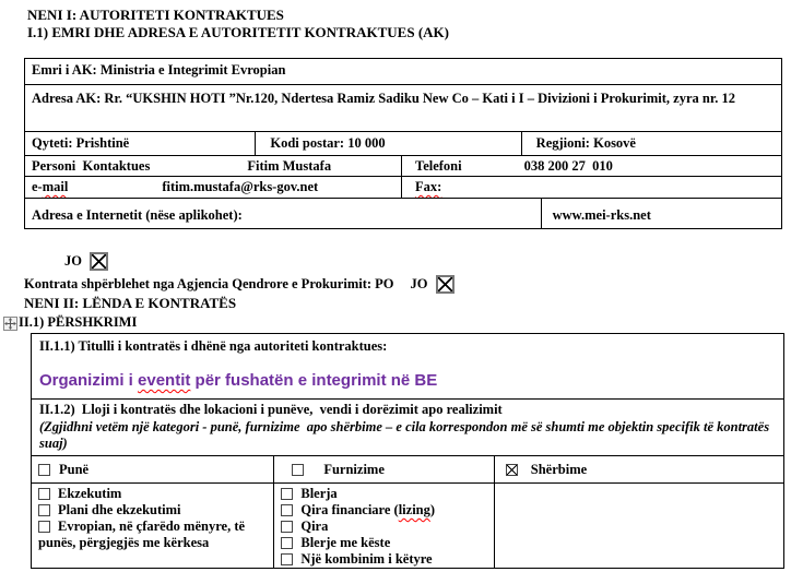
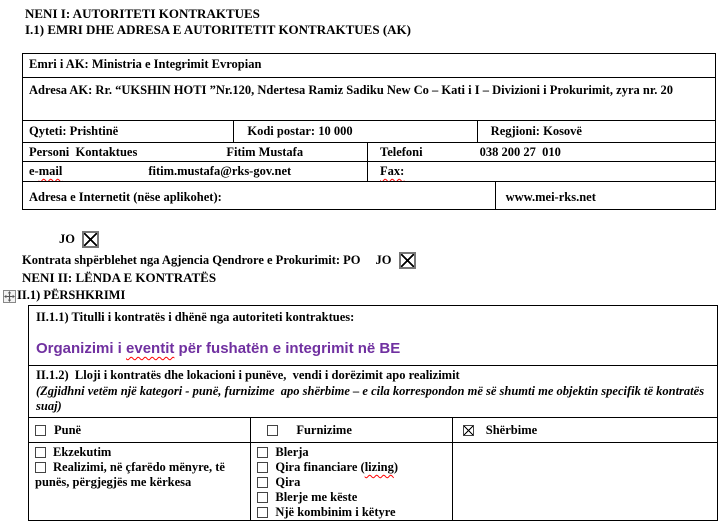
  NENI I: AUTORITETI KONTRAKTUES
  I.1) EMRI DHE ADRESA E AUTORITETIT KONTRAKTUES (AK)
  Emri i AK: Ministria e Integrimit Evropian
- Adresa AK: Rr. “UKSHIN HOTI ”Nr.120, Ndertesa Ramiz Sadiku New Co – Kati i I – Divizioni i Prokurimit, zyra nr. 12
+ Adresa AK: Rr. “UKSHIN HOTI ”Nr.120, Ndertesa Ramiz Sadiku New Co – Kati i I – Divizioni i Prokurimit, zyra nr. 20
  Qyteti: Prishtinë
  Kodi postar: 10 000
  Regjioni: Kosovë
  Personi Kontaktues
  Fitim Mustafa
  Telefoni
  038 200 27 010
  e-mail
  fitim.mustafa@rks-gov.net
  Fax:
  Adresa e Internetit (nëse aplikohet):
  www.mei-rks.net
  JO
  Kontrata shpërblehet nga Agjencia Qendrore e Prokurimit: PO
  JO
  NENI II: LËNDA E KONTRATËS
  II.1) PËRSHKRIMI
  II.1.1) Titulli i kontratës i dhënë nga autoriteti kontraktues:
  Organizimi i eventit për fushatën e integrimit në BE
  II.1.2) Lloji i kontratës dhe lokacioni i punëve, vendi i dorëzimit apo realizimit
  (Zgjidhni vetëm një kategori - punë, furnizime apo shërbime – e cila korrespondon më së shumti me objektin specifik të kontratës suaj)
  Punë
  Furnizime
  Shërbime
  Ekzekutim
- Plani dhe ekzekutimi
- Evropian, në çfarëdo mënyre, të
+ Realizimi, në çfarëdo mënyre, të
  punës, përgjegjës me kërkesa
  Blerja
  Qira financiare (lizing)
  Qira
  Blerje me këste
  Një kombinim i këtyre
